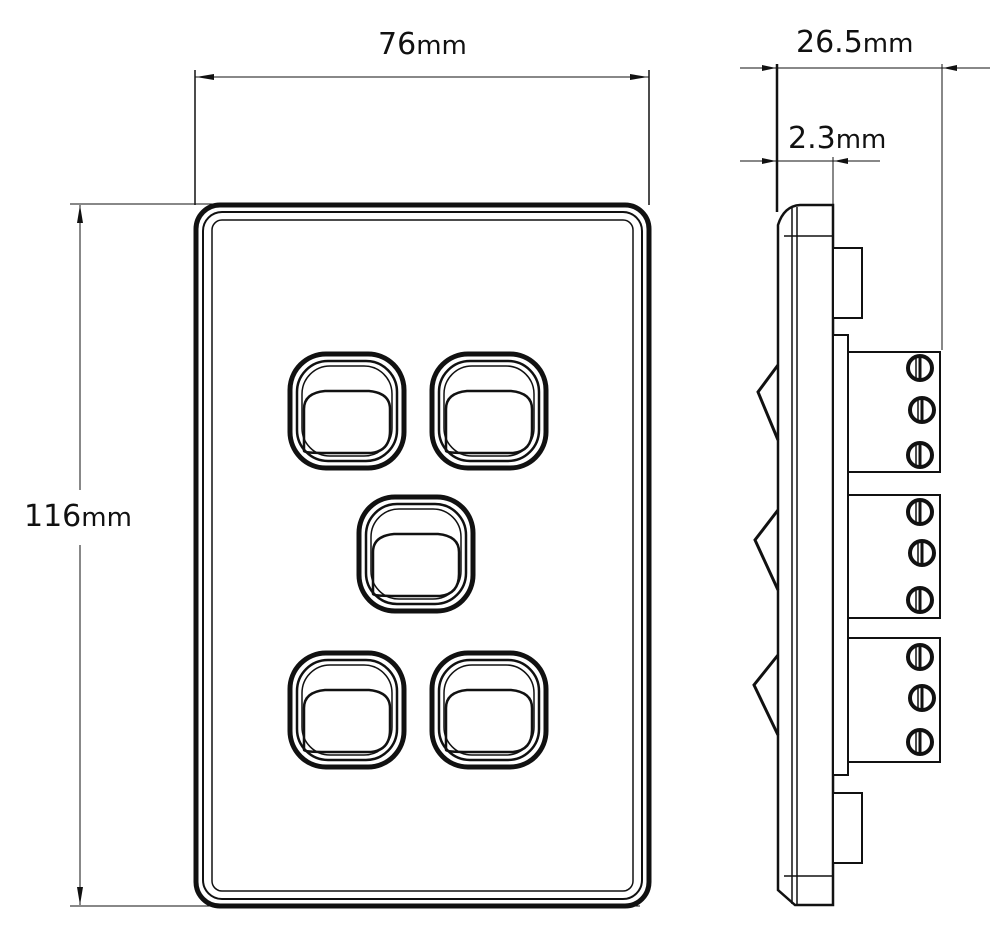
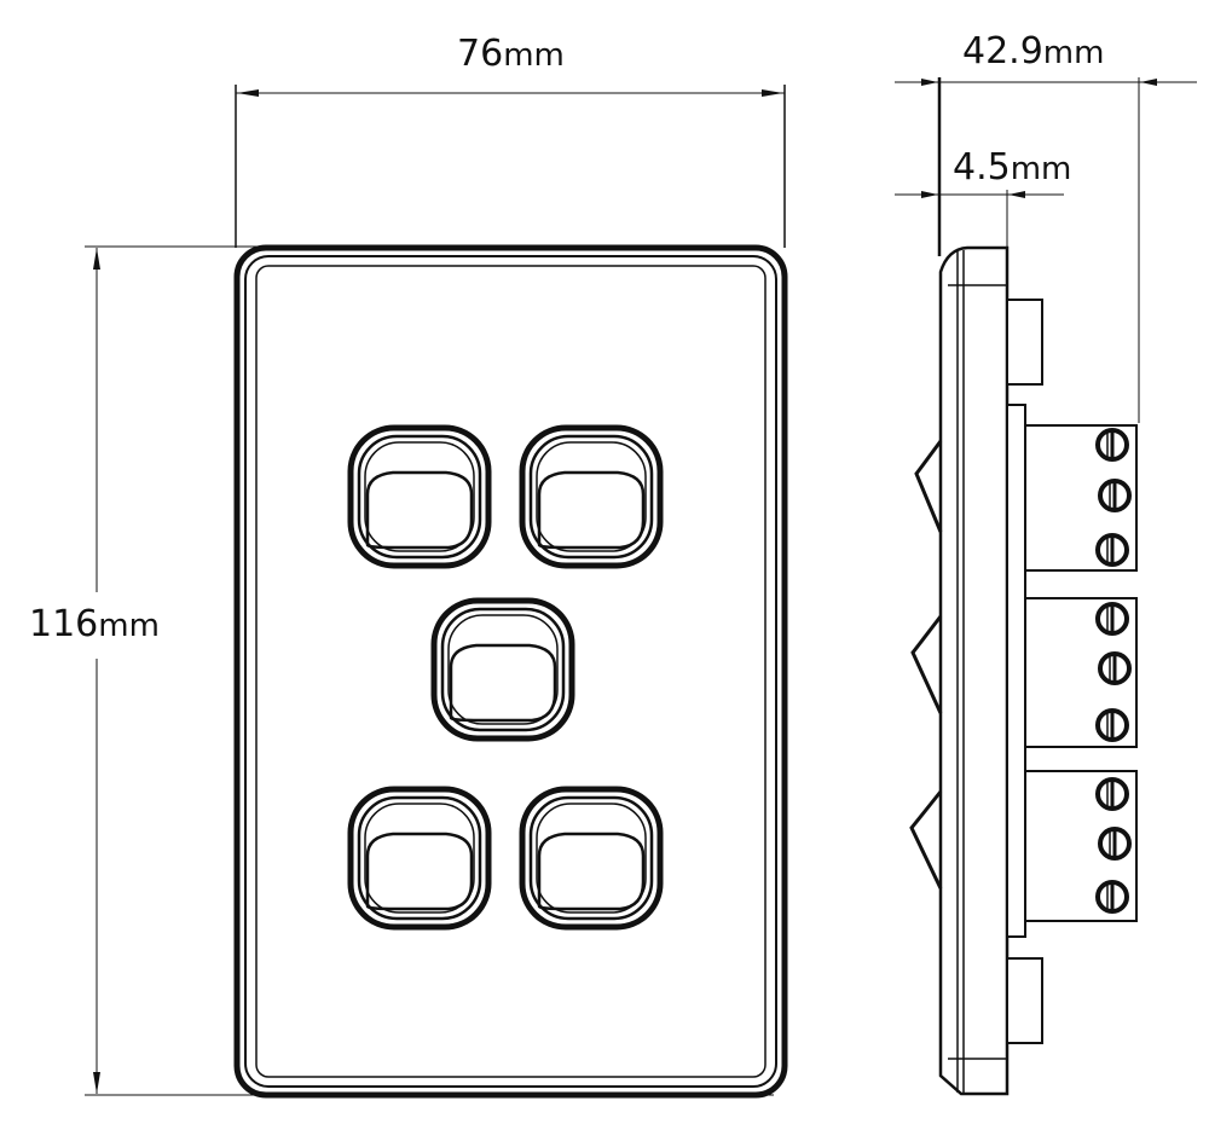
  76mm
  116mm
- 26.5mm
+ 42.9mm
- 2.3mm
+ 4.5mm
